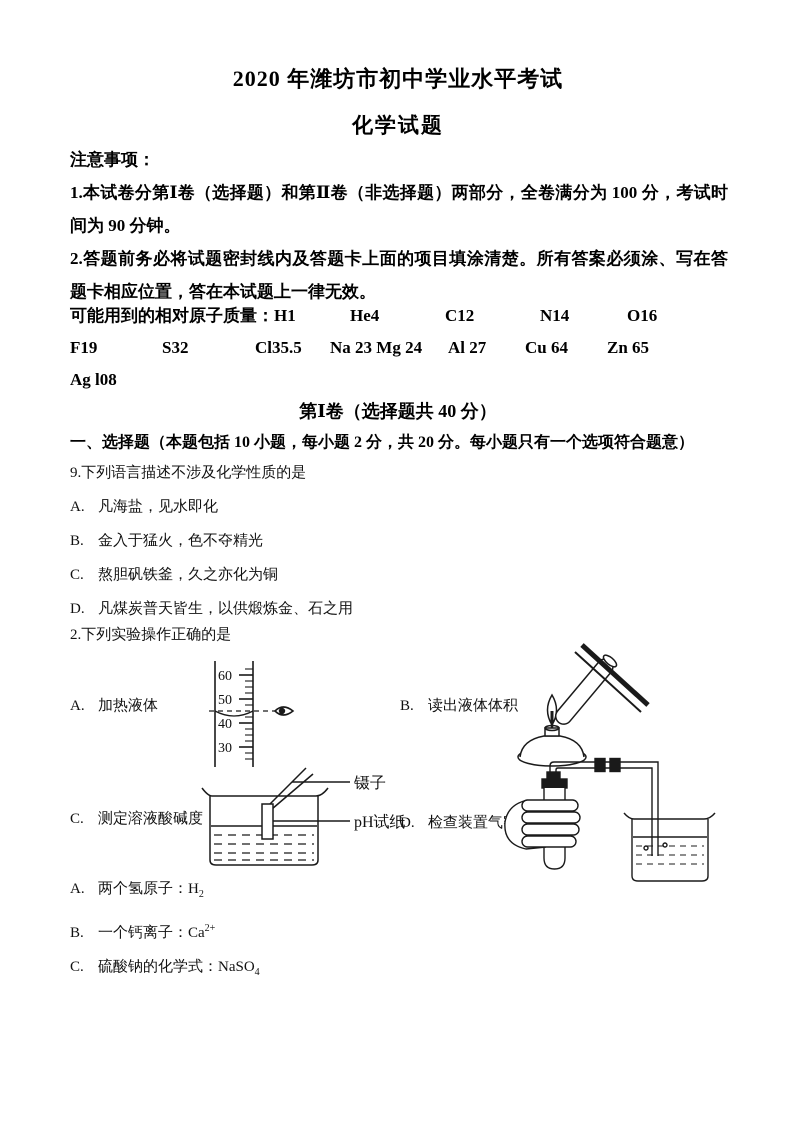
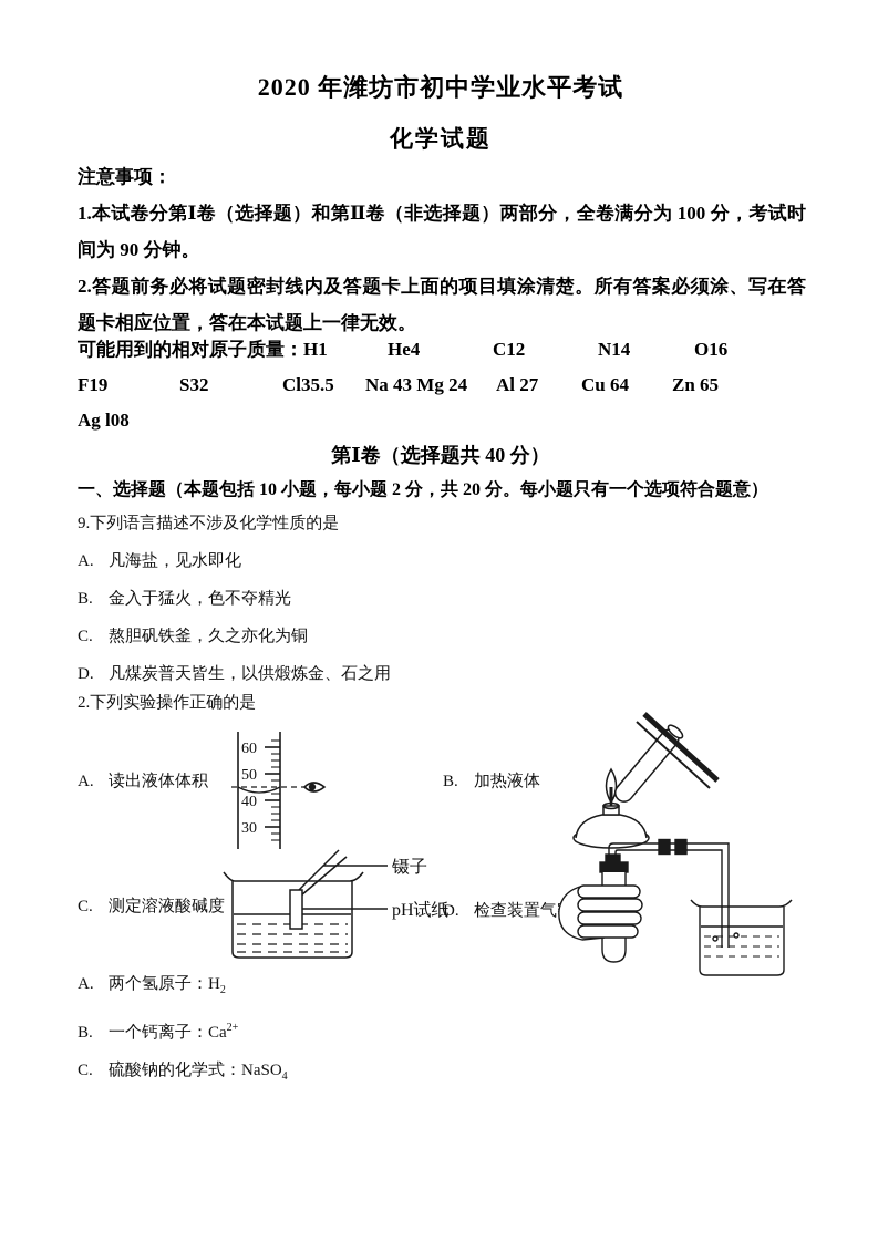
  2020 年潍坊市初中学业水平考试
  化学试题
  注意事项：
  1.本试卷分第Ⅰ卷（选择题）和第Ⅱ卷（非选择题）两部分，全卷满分为 100 分，考试时间为 90 分钟。
  2.答题前务必将试题密封线内及答题卡上面的项目填涂清楚。所有答案必须涂、写在答题卡相应位置，答在本试题上一律无效。
  可能用到的相对原子质量：H1
  He4
  C12
  N14
  O16
  F19
  S32
  Cl35.5
- Na 23 Mg 24
+ Na 43 Mg 24
  Al 27
  Cu 64
  Zn 65
  Ag l08
  第Ⅰ卷（选择题共 40 分）
  一、选择题（本题包括 10 小题，每小题 2 分，共 20 分。每小题只有一个选项符合题意）
  9.下列语言描述不涉及化学性质的是
  A. 凡海盐，见水即化
  B. 金入于猛火，色不夺精光
  C. 熬胆矾铁釜，久之亦化为铜
  D. 凡煤炭普天皆生，以供煅炼金、石之用
  2.下列实验操作正确的是
- A. 加热液体
+ A. 读出液体体积
  60
  50
  40
  30
- B. 读出液体体积
+ B. 加热液体
  C. 测定溶液酸碱度
  镊子
  pH试纸
  D. 检查装置气
  A. 两个氢原子：H2
  B. 一个钙离子：Ca2+
  C. 硫酸钠的化学式：NaSO4
